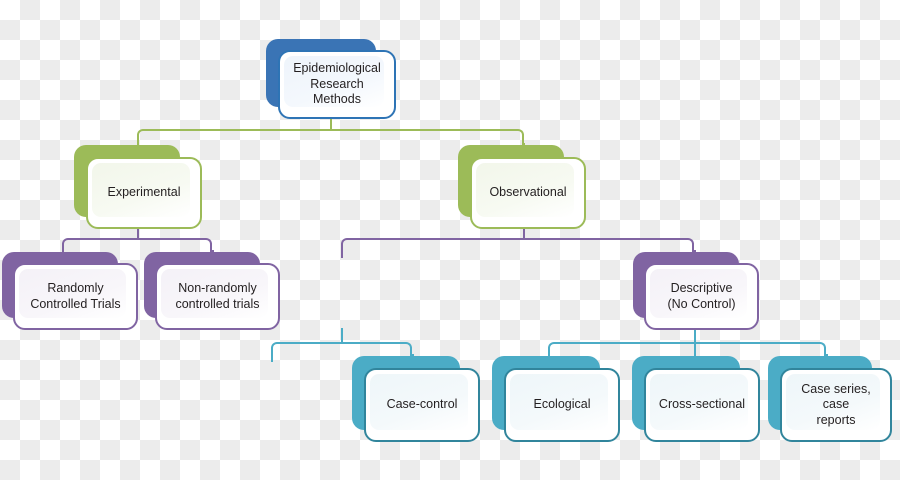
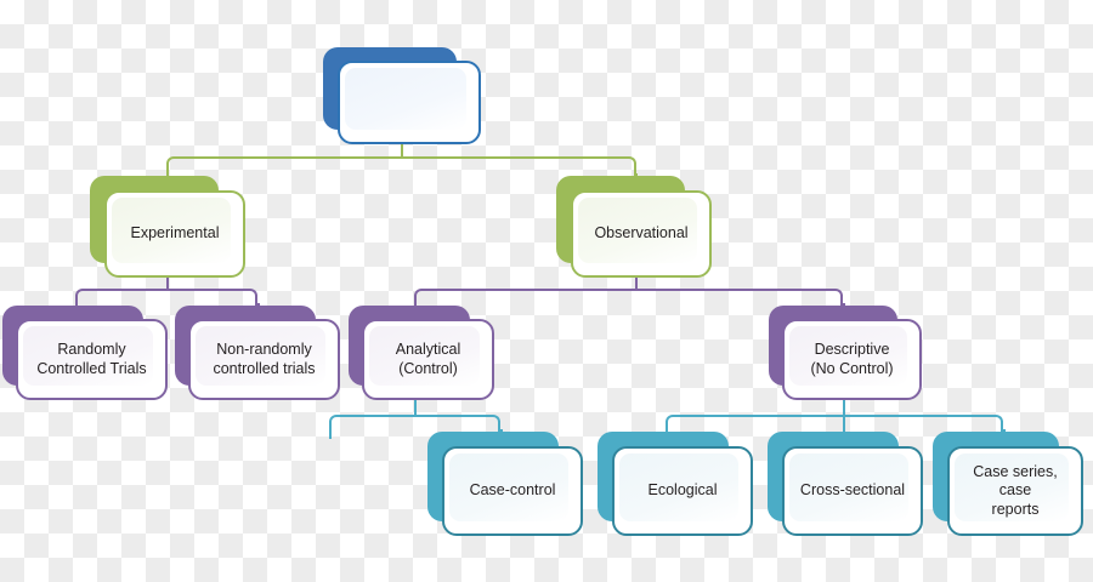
- Epidemiological
- Research
- Methods
  Experimental
  Observational
  Randomly
  Controlled Trials
  Non-randomly
  controlled trials
+ Analytical
+ (Control)
  Descriptive
  (No Control)
  Case-control
  Ecological
  Cross-sectional
  Case series, case
  reports
